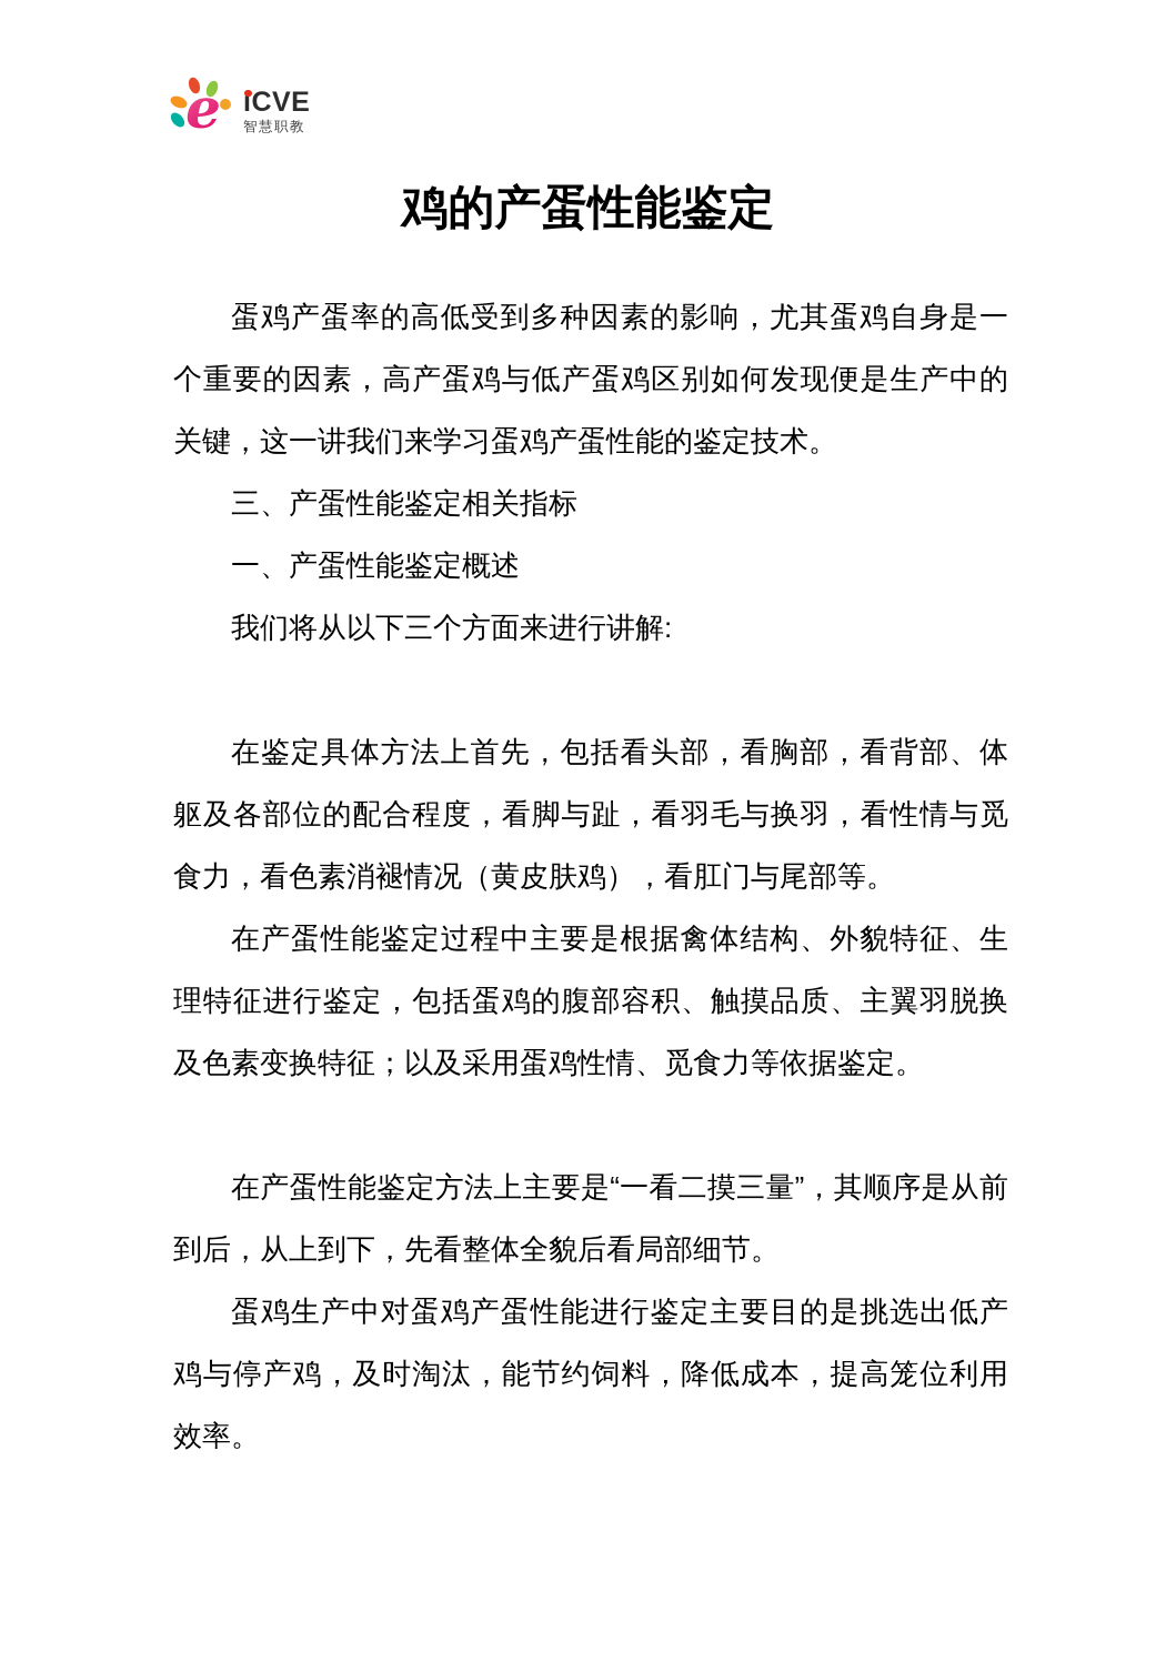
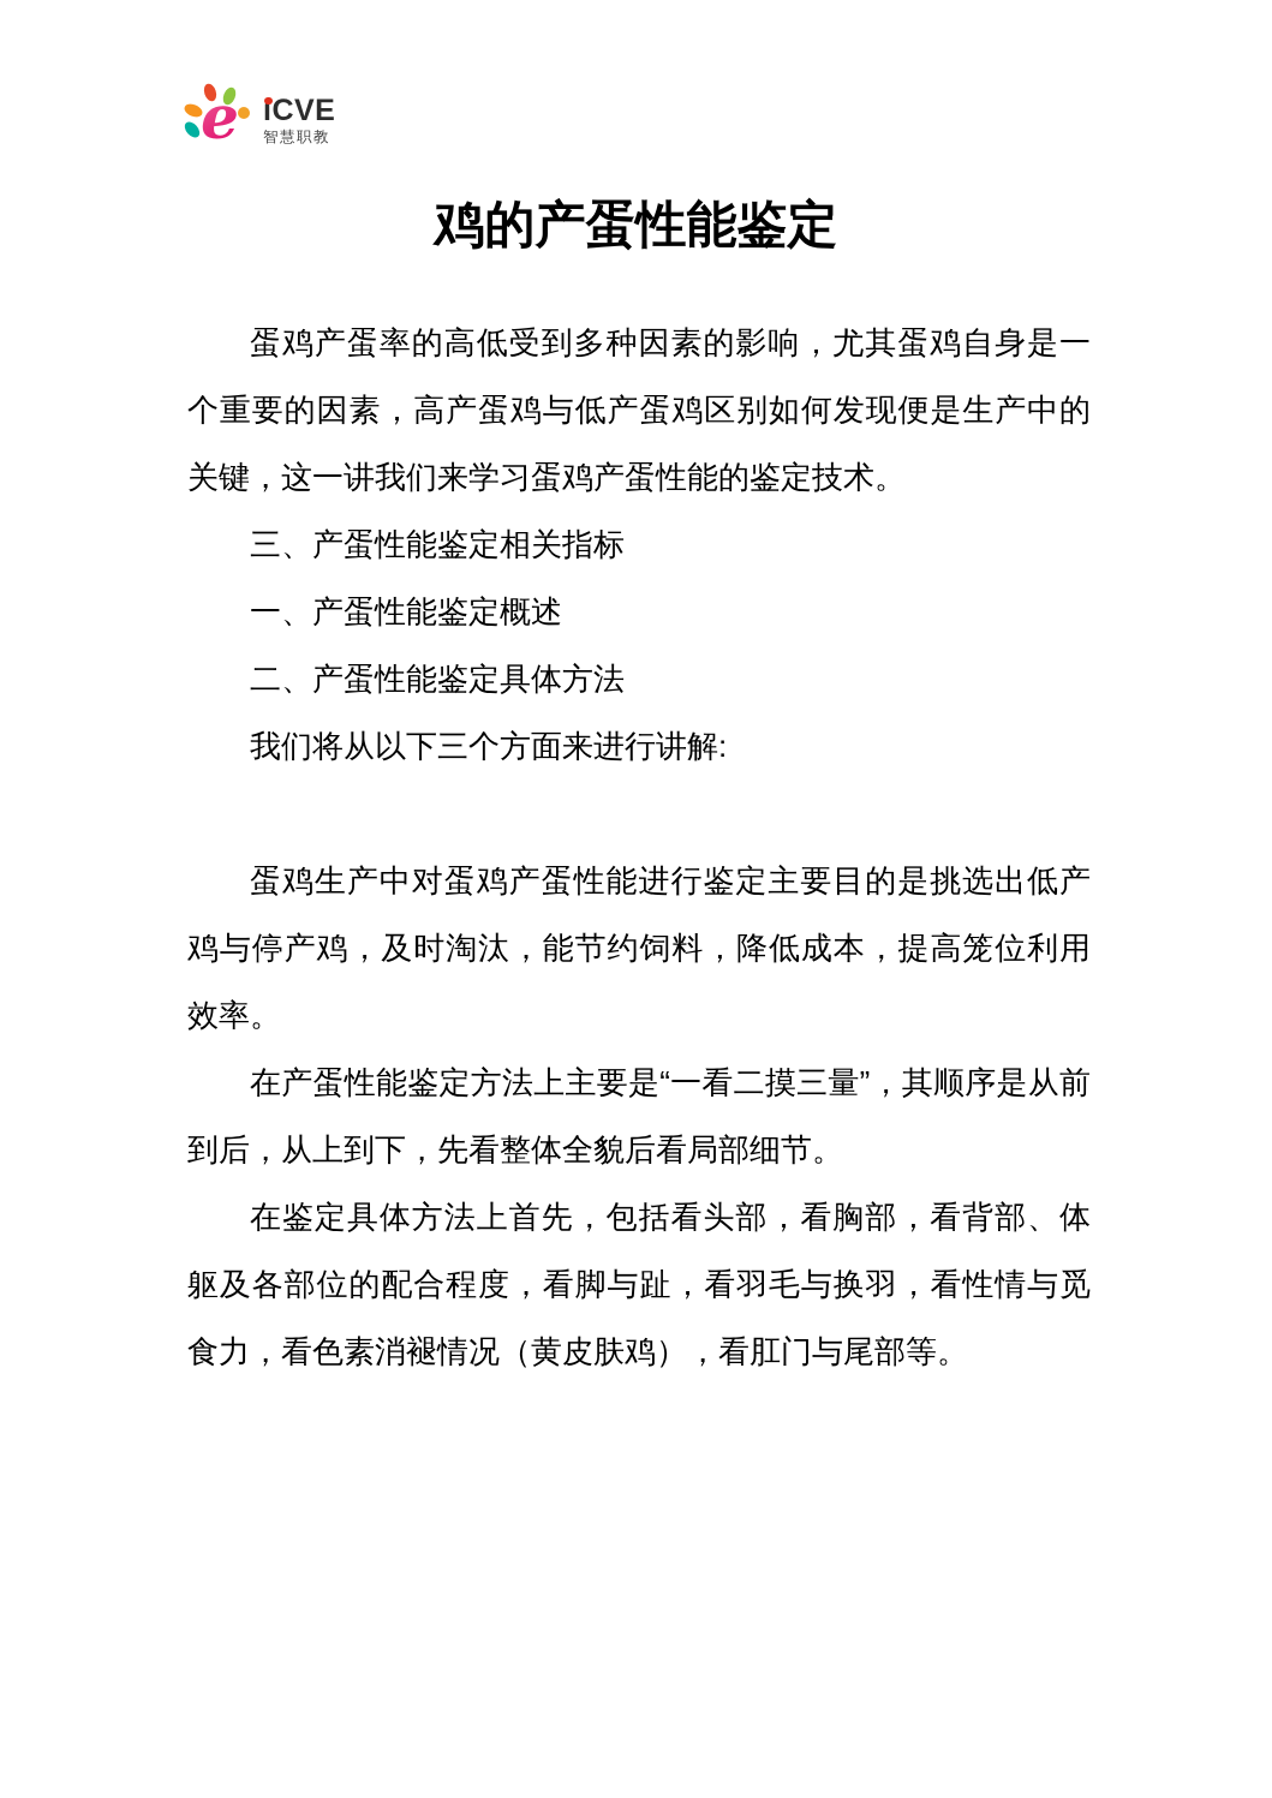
  e
  iCVE
  智慧职教
  鸡的产蛋性能鉴定
  蛋鸡产蛋率的高低受到多种因素的影响，尤其蛋鸡自身是一个重要的因素，高产蛋鸡与低产蛋鸡区别如何发现便是生产中的关键，这一讲我们来学习蛋鸡产蛋性能的鉴定技术。
  三、产蛋性能鉴定相关指标
  一、产蛋性能鉴定概述
+ 二、产蛋性能鉴定具体方法
  我们将从以下三个方面来进行讲解:
- 在鉴定具体方法上首先，包括看头部，看胸部，看背部、体躯及各部位的配合程度，看脚与趾，看羽毛与换羽，看性情与觅食力，看色素消褪情况（黄皮肤鸡），看肛门与尾部等。
+ 蛋鸡生产中对蛋鸡产蛋性能进行鉴定主要目的是挑选出低产鸡与停产鸡，及时淘汰，能节约饲料，降低成本，提高笼位利用效率。
- 在产蛋性能鉴定过程中主要是根据禽体结构、外貌特征、生理特征进行鉴定，包括蛋鸡的腹部容积、触摸品质、主翼羽脱换及色素变换特征；以及采用蛋鸡性情、觅食力等依据鉴定。
  在产蛋性能鉴定方法上主要是“一看二摸三量”，其顺序是从前到后，从上到下，先看整体全貌后看局部细节。
- 蛋鸡生产中对蛋鸡产蛋性能进行鉴定主要目的是挑选出低产鸡与停产鸡，及时淘汰，能节约饲料，降低成本，提高笼位利用效率。
+ 在鉴定具体方法上首先，包括看头部，看胸部，看背部、体躯及各部位的配合程度，看脚与趾，看羽毛与换羽，看性情与觅食力，看色素消褪情况（黄皮肤鸡），看肛门与尾部等。
